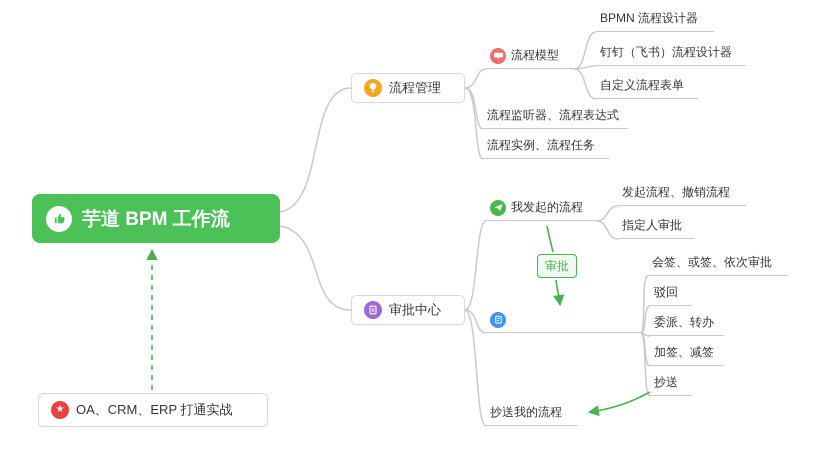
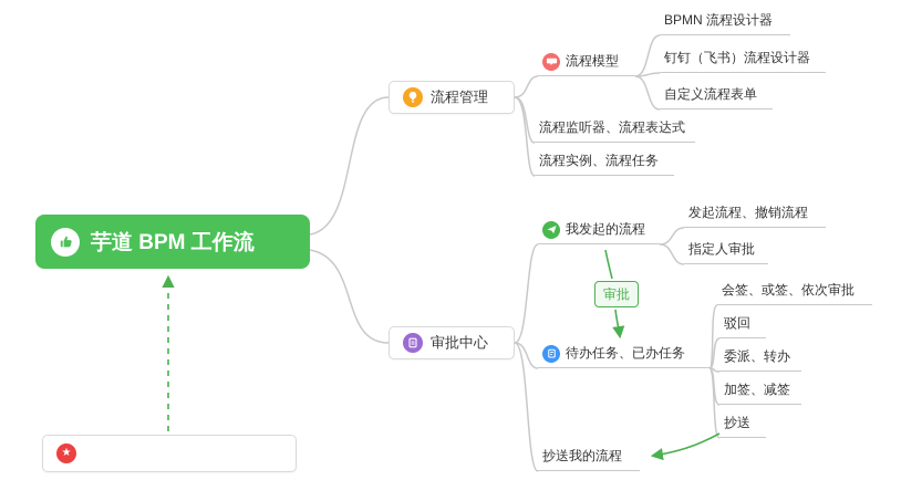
  芋道 BPM 工作流
  流程管理
  审批中心
  ★
- OA、CRM、ERP 打通实战
  流程模型
  BPMN 流程设计器
  钉钉（飞书）流程设计器
  自定义流程表单
  流程监听器、流程表达式
  流程实例、流程任务
  我发起的流程
  发起流程、撤销流程
  指定人审批
+ 待办任务、已办任务
  会签、或签、依次审批
  驳回
  委派、转办
  加签、减签
  抄送
  抄送我的流程
  审批
